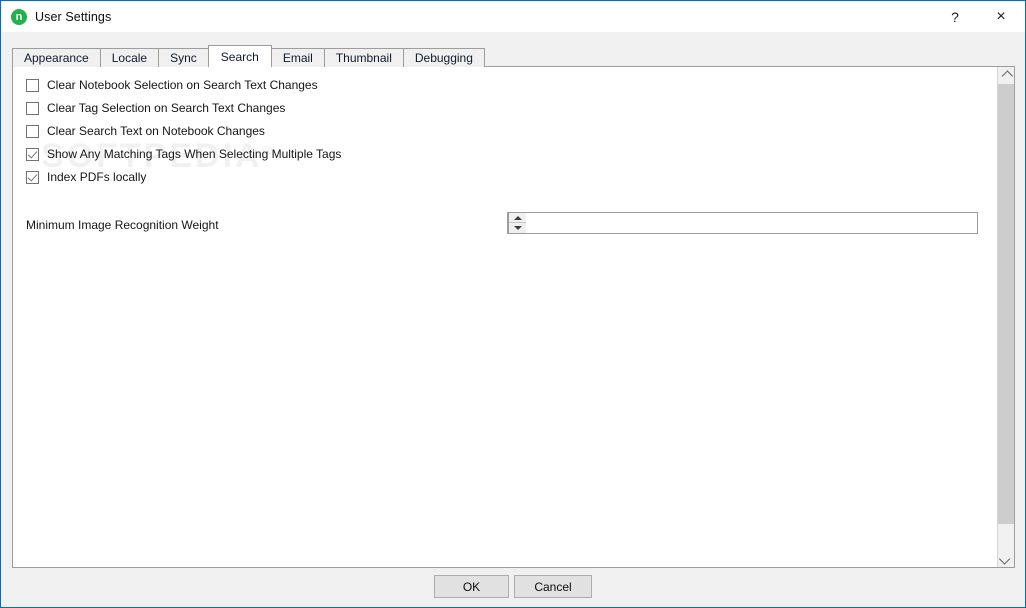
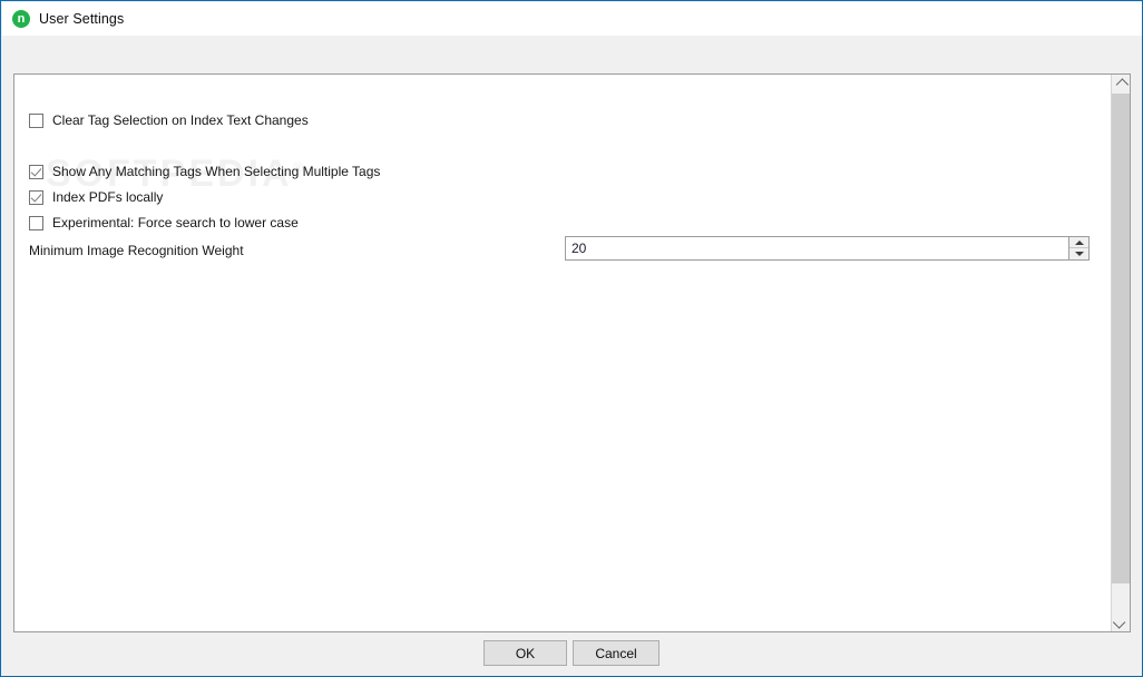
  n
  User Settings
- ?
- ×
- Appearance
- Locale
- Sync
- Search
- Email
- Thumbnail
- Debugging
  SOFTPEDIA®
- Clear Notebook Selection on Search Text Changes
- Clear Tag Selection on Search Text Changes
+ Clear Tag Selection on Index Text Changes
- Clear Search Text on Notebook Changes
  Show Any Matching Tags When Selecting Multiple Tags
  Index PDFs locally
+ Experimental: Force search to lower case
  Minimum Image Recognition Weight
+ 20
  OK
  Cancel
